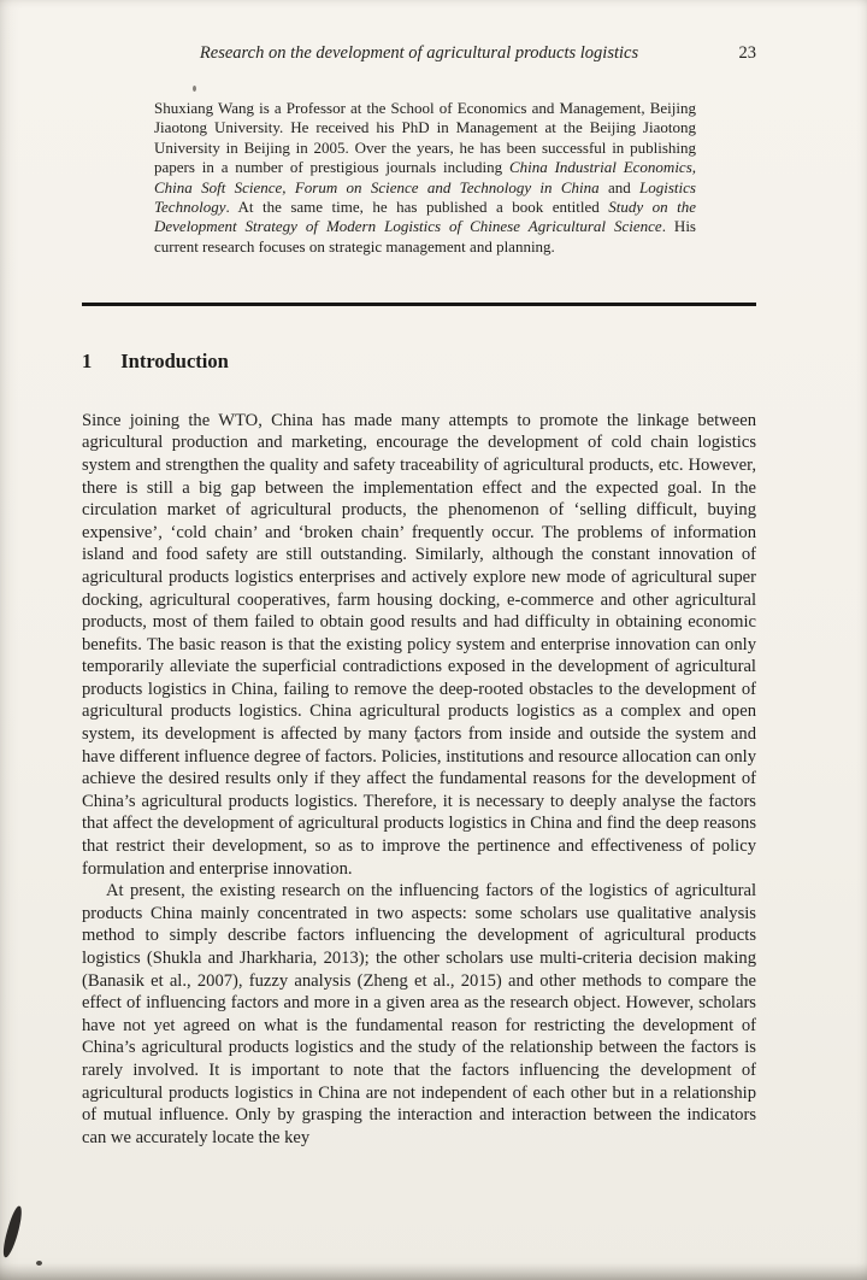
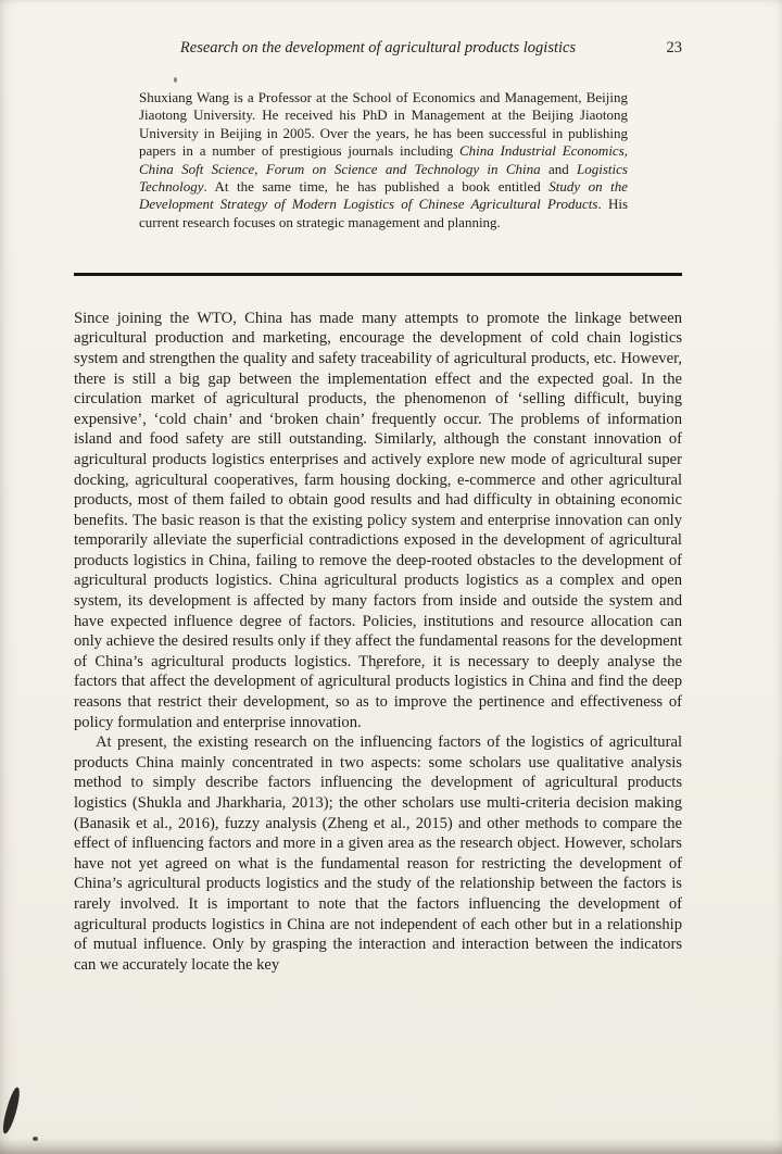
  Research on the development of agricultural products logistics
  23
- Shuxiang Wang is a Professor at the School of Economics and Management, Beijing Jiaotong University. He received his PhD in Management at the Beijing Jiaotong University in Beijing in 2005. Over the years, he has been successful in publishing papers in a number of prestigious journals including China Industrial Economics, China Soft Science, Forum on Science and Technology in China and Logistics Technology. At the same time, he has published a book entitled Study on the Development Strategy of Modern Logistics of Chinese Agricultural Science. His current research focuses on strategic management and planning.
+ Shuxiang Wang is a Professor at the School of Economics and Management, Beijing Jiaotong University. He received his PhD in Management at the Beijing Jiaotong University in Beijing in 2005. Over the years, he has been successful in publishing papers in a number of prestigious journals including China Industrial Economics, China Soft Science, Forum on Science and Technology in China and Logistics Technology. At the same time, he has published a book entitled Study on the Development Strategy of Modern Logistics of Chinese Agricultural Products. His current research focuses on strategic management and planning.
- 1 Introduction
- Since joining the WTO, China has made many attempts to promote the linkage between agricultural production and marketing, encourage the development of cold chain logistics system and strengthen the quality and safety traceability of agricultural products, etc. However, there is still a big gap between the implementation effect and the expected goal. In the circulation market of agricultural products, the phenomenon of ‘selling difficult, buying expensive’, ‘cold chain’ and ‘broken chain’ frequently occur. The problems of information island and food safety are still outstanding. Similarly, although the constant innovation of agricultural products logistics enterprises and actively explore new mode of agricultural super docking, agricultural cooperatives, farm housing docking, e-commerce and other agricultural products, most of them failed to obtain good results and had difficulty in obtaining economic benefits. The basic reason is that the existing policy system and enterprise innovation can only temporarily alleviate the superficial contradictions exposed in the development of agricultural products logistics in China, failing to remove the deep-rooted obstacles to the development of agricultural products logistics. China agricultural products logistics as a complex and open system, its development is affected by many factors from inside and outside the system and have different influence degree of factors. Policies, institutions and resource allocation can only achieve the desired results only if they affect the fundamental reasons for the development of China’s agricultural products logistics. Therefore, it is necessary to deeply analyse the factors that affect the development of agricultural products logistics in China and find the deep reasons that restrict their development, so as to improve the pertinence and effectiveness of policy formulation and enterprise innovation.
+ Since joining the WTO, China has made many attempts to promote the linkage between agricultural production and marketing, encourage the development of cold chain logistics system and strengthen the quality and safety traceability of agricultural products, etc. However, there is still a big gap between the implementation effect and the expected goal. In the circulation market of agricultural products, the phenomenon of ‘selling difficult, buying expensive’, ‘cold chain’ and ‘broken chain’ frequently occur. The problems of information island and food safety are still outstanding. Similarly, although the constant innovation of agricultural products logistics enterprises and actively explore new mode of agricultural super docking, agricultural cooperatives, farm housing docking, e-commerce and other agricultural products, most of them failed to obtain good results and had difficulty in obtaining economic benefits. The basic reason is that the existing policy system and enterprise innovation can only temporarily alleviate the superficial contradictions exposed in the development of agricultural products logistics in China, failing to remove the deep-rooted obstacles to the development of agricultural products logistics. China agricultural products logistics as a complex and open system, its development is affected by many factors from inside and outside the system and have expected influence degree of factors. Policies, institutions and resource allocation can only achieve the desired results only if they affect the fundamental reasons for the development of China’s agricultural products logistics. Therefore, it is necessary to deeply analyse the factors that affect the development of agricultural products logistics in China and find the deep reasons that restrict their development, so as to improve the pertinence and effectiveness of policy formulation and enterprise innovation.
- At present, the existing research on the influencing factors of the logistics of agricultural products China mainly concentrated in two aspects: some scholars use qualitative analysis method to simply describe factors influencing the development of agricultural products logistics (Shukla and Jharkharia, 2013); the other scholars use multi-criteria decision making (Banasik et al., 2007), fuzzy analysis (Zheng et al., 2015) and other methods to compare the effect of influencing factors and more in a given area as the research object. However, scholars have not yet agreed on what is the fundamental reason for restricting the development of China’s agricultural products logistics and the study of the relationship between the factors is rarely involved. It is important to note that the factors influencing the development of agricultural products logistics in China are not independent of each other but in a relationship of mutual influence. Only by grasping the interaction and interaction between the indicators can we accurately locate the key
+ At present, the existing research on the influencing factors of the logistics of agricultural products China mainly concentrated in two aspects: some scholars use qualitative analysis method to simply describe factors influencing the development of agricultural products logistics (Shukla and Jharkharia, 2013); the other scholars use multi-criteria decision making (Banasik et al., 2016), fuzzy analysis (Zheng et al., 2015) and other methods to compare the effect of influencing factors and more in a given area as the research object. However, scholars have not yet agreed on what is the fundamental reason for restricting the development of China’s agricultural products logistics and the study of the relationship between the factors is rarely involved. It is important to note that the factors influencing the development of agricultural products logistics in China are not independent of each other but in a relationship of mutual influence. Only by grasping the interaction and interaction between the indicators can we accurately locate the key
